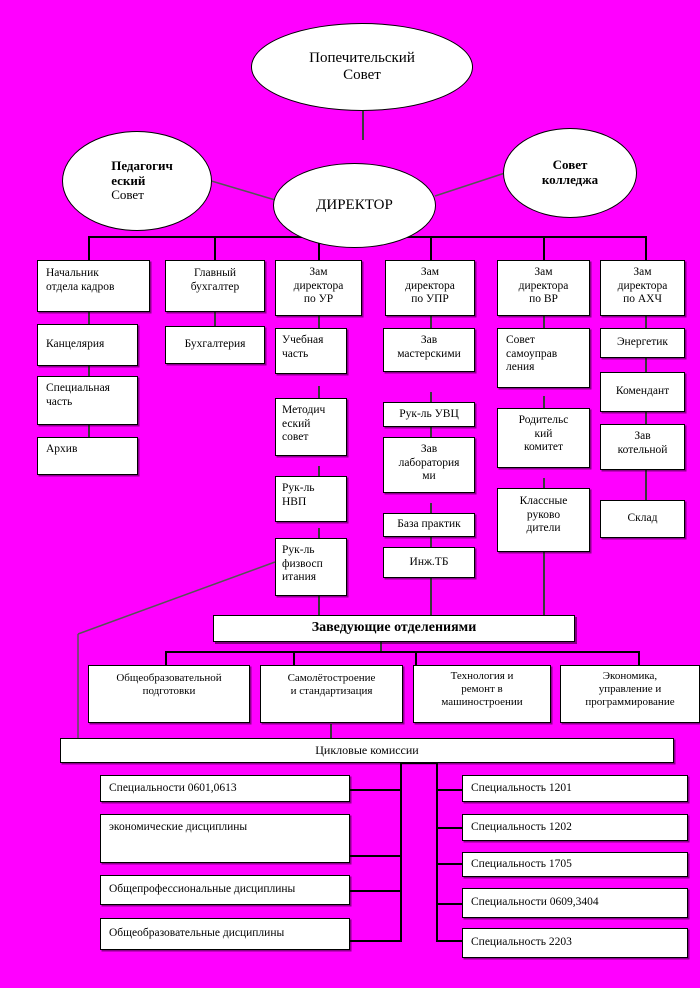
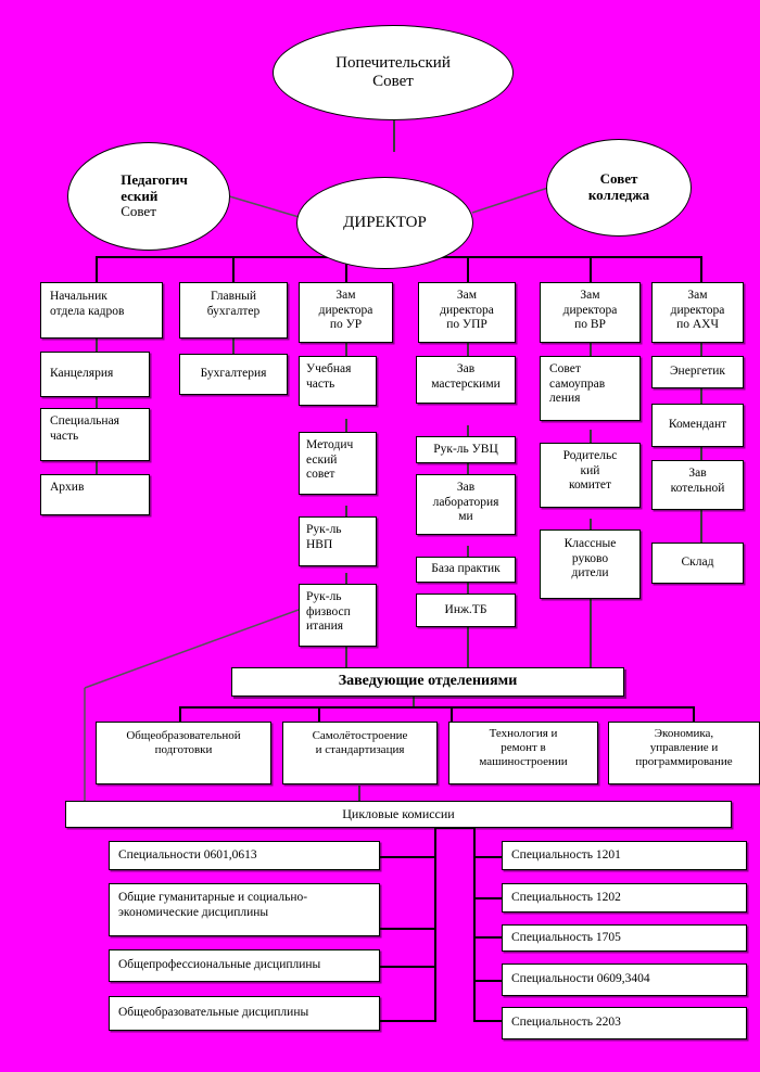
  Попечительский
  Совет
  Педагогич
  еский
  Совет
  ДИРЕКТОР
  Совет
  колледжа
  Начальник
  отдела кадров
  Канцелярия
  Специальная
  часть
  Архив
  Главный
  бухгалтер
  Бухгалтерия
  Зам
  директора
  по УР
  Учебная
  часть
  Методич
  еский
  совет
  Рук-ль
  НВП
  Рук-ль
  физвосп
  итания
  Зам
  директора
  по УПР
  Зав
  мастерскими
  Рук-ль УВЦ
  Зав
  лаборатория
  ми
  База практик
  Инж.ТБ
  Зам
  директора
  по ВР
  Совет
  самоуправ
  ления
  Родительс
  кий
  комитет
  Классные
  руково
  дители
  Зам
  директора
  по АХЧ
  Энергетик
  Комендант
  Зав
  котельной
  Склад
  Заведующие отделениями
  Общеобразовательной
  подготовки
  Самолётостроение
  и стандартизация
  Технология и
  ремонт в
  машиностроении
  Экономика,
  управление и
  программирование
  Цикловые комиссии
  Специальности 0601,0613
+ Общие гуманитарные и социально-
  экономические дисциплины
  Общепрофессиональные дисциплины
  Общеобразовательные дисциплины
  Специальность 1201
  Специальность 1202
  Специальность 1705
  Специальности 0609,3404
  Специальность 2203
